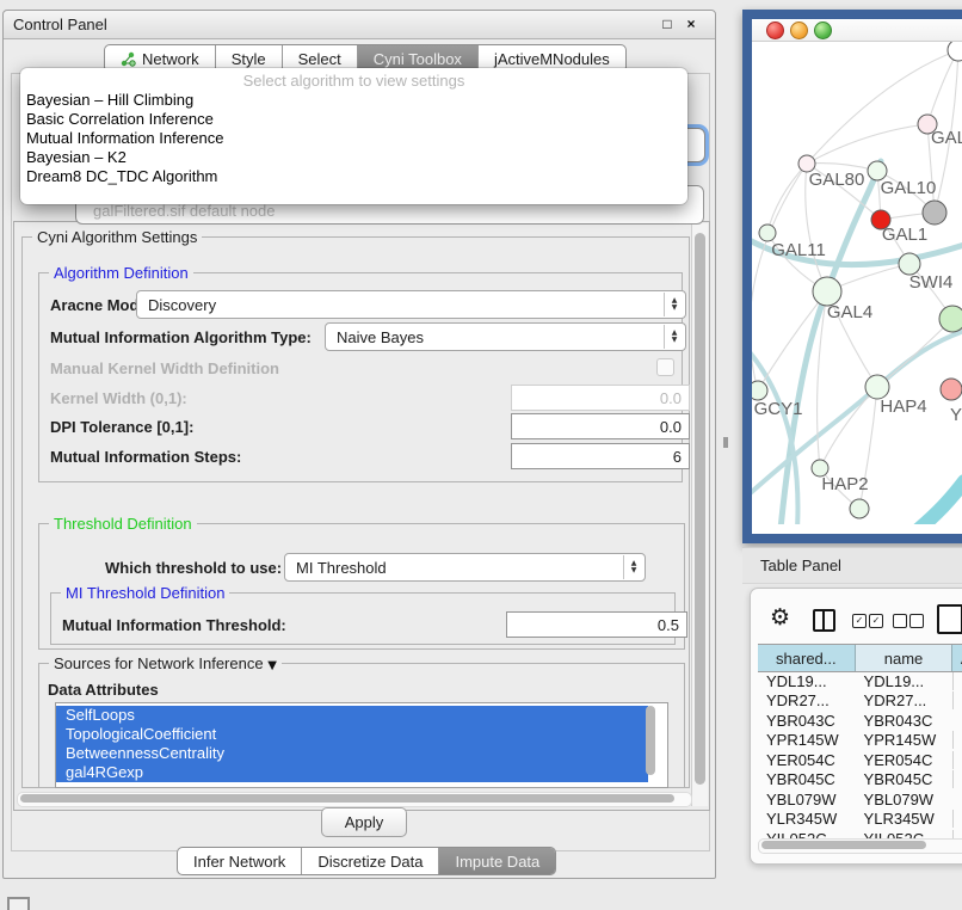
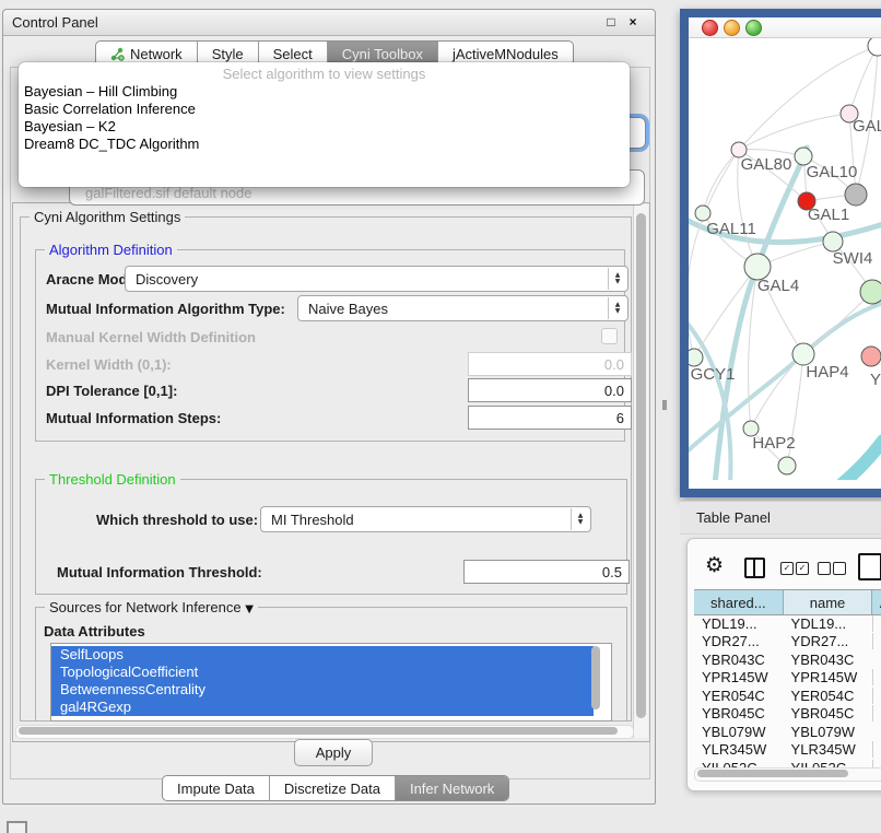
  Control Panel
  □
  ×
  Network
  Style
  Select
  Cyni Toolbox
  jActiveMNodules
  galFiltered.sif default node
  Cyni Algorithm Settings
  Algorithm Definition
  Aracne Mod
  Discovery
  Mutual Information Algorithm Type:
  Naive Bayes
  Manual Kernel Width Definition
  Kernel Width (0,1):
  0.0
  DPI Tolerance [0,1]:
  0.0
  Mutual Information Steps:
  6
  Threshold Definition
  Which threshold to use:
  MI Threshold
- MI Threshold Definition
  Mutual Information Threshold:
  0.5
  Sources for Network Inference ▼
  Data Attributes
  SelfLoops
  TopologicalCoefficient
  BetweennessCentrality
  gal4RGexp
  Apply
- Infer Network
+ Impute Data
  Discretize Data
- Impute Data
+ Infer Network
  Select algorithm to view settings
  Bayesian – Hill Climbing
  Basic Correlation Inference
- Mutual Information Inference
  Bayesian – K2
  Dream8 DC_TDC Algorithm
  GAL80
  GAL10
  GAL1
  GAL11
  SWI4
  GAL4
  GCY1
  HAP4
  Y
  HAP2
  Table Panel
  ⚙
  ✓
  ✓
  shared...
  name
  YDL19...
  YDL19...
  YDR27...
  YDR27...
  YBR043C
  YBR043C
  YPR145W
  YPR145W
  YER054C
  YER054C
  YBR045C
  YBR045C
  YBL079W
  YBL079W
  YLR345W
  YLR345W
